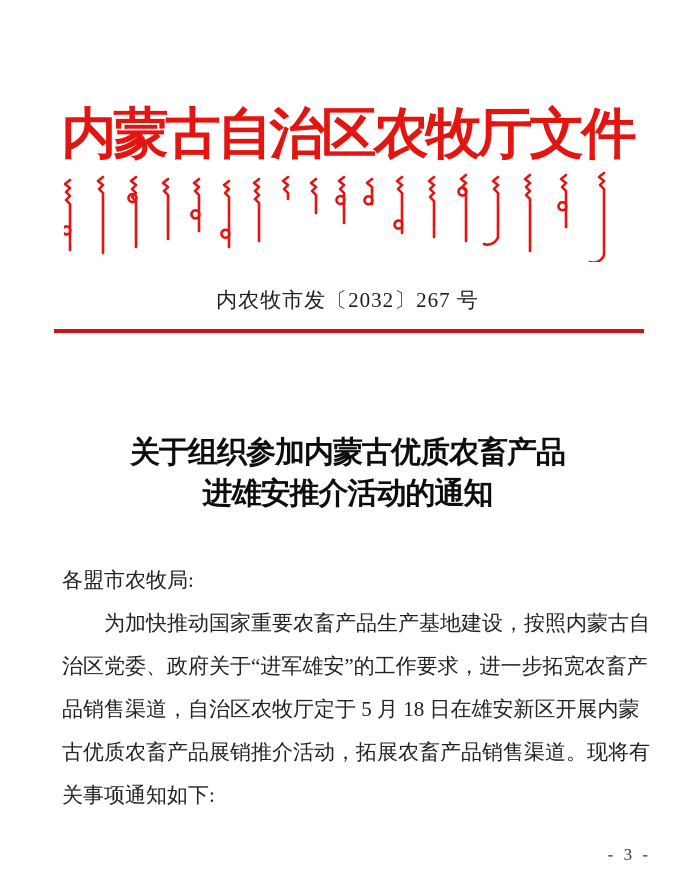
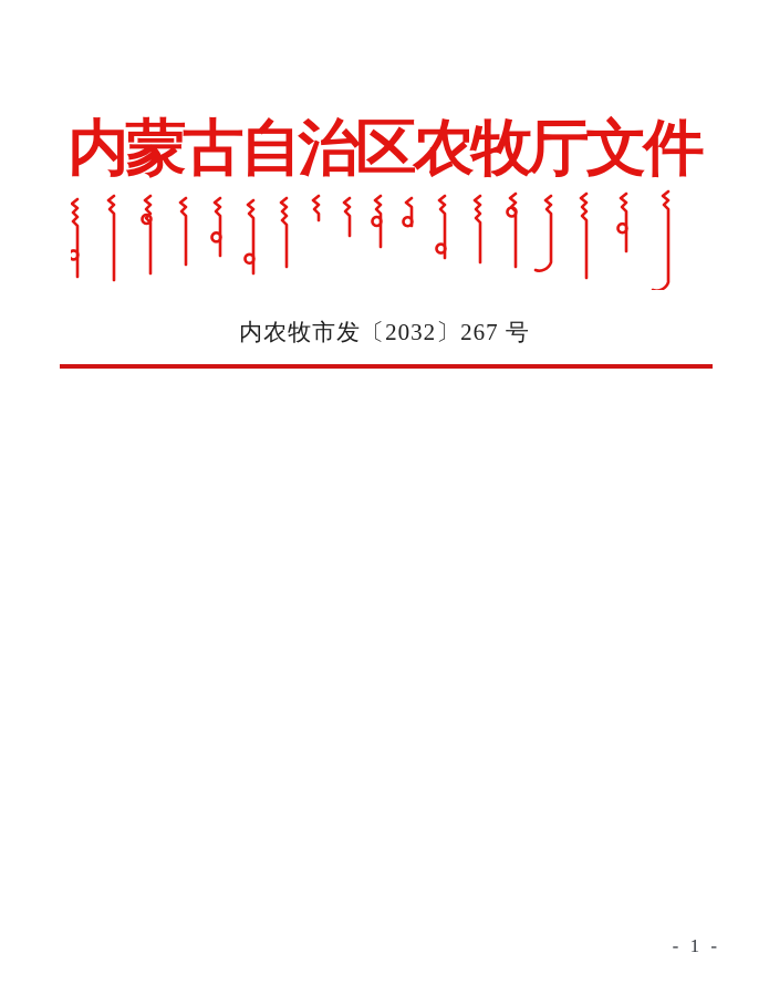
  内蒙古自治区农牧厅文件
  内农牧市发〔2032〕267 号
- 关于组织参加内蒙古优质农畜产品
- 进雄安推介活动的通知
- 各盟市农牧局:
- 为加快推动国家重要农畜产品生产基地建设，按照内蒙古自
- 治区党委、政府关于“进军雄安”的工作要求，进一步拓宽农畜产
- 品销售渠道，自治区农牧厅定于 5 月 18 日在雄安新区开展内蒙
- 古优质农畜产品展销推介活动，拓展农畜产品销售渠道。现将有
- 关事项通知如下:
- - 3 -
+ - 1 -
